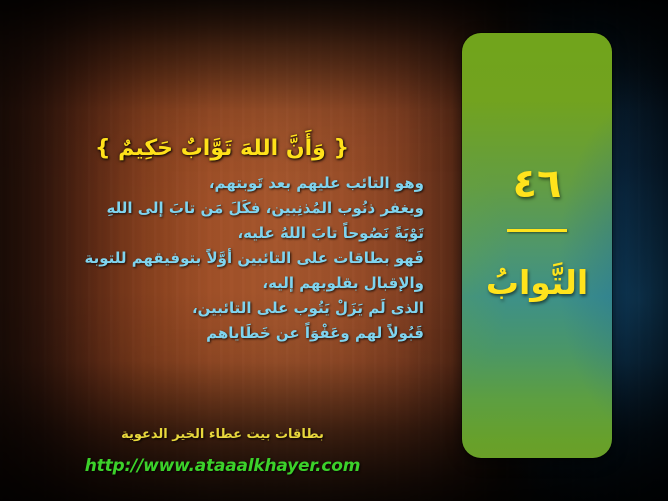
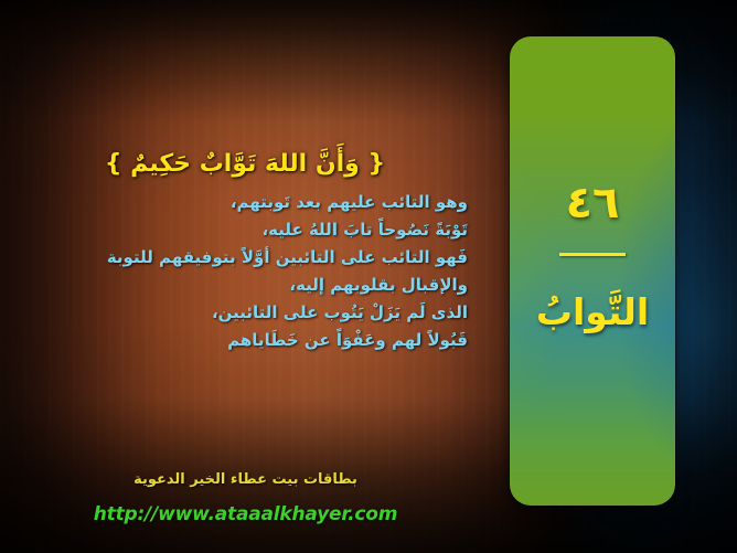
  { وَأَنَّ اللهَ تَوَّابٌ حَكِيمٌ }
  وهو التائب عليهم بعد تَوبتهم،
- ويغفر ذنُوب المُذنِبين، فكَلَ مَن تابَ إلى اللهِ
  تَوْبَةً نَصُوحاً تابَ اللهُ عليه،
- فَهو بطاقات على التائبين أوَّلاً بتوفيقهم للتوبة
+ فَهو التائب على التائبين أوَّلاً بتوفيقهم للتوبة
  والإقبال بقلوبهم إليه،
  الذى لَم يَزَلْ يَتُوب على التائبين،
  قَبُولاً لهم وعَفْوَاً عن خَطَاياهم
  ٤٦
  التَّوابُ
  بطاقات بيت عطاء الخير الدعوية
  http://www.ataaalkhayer.com
